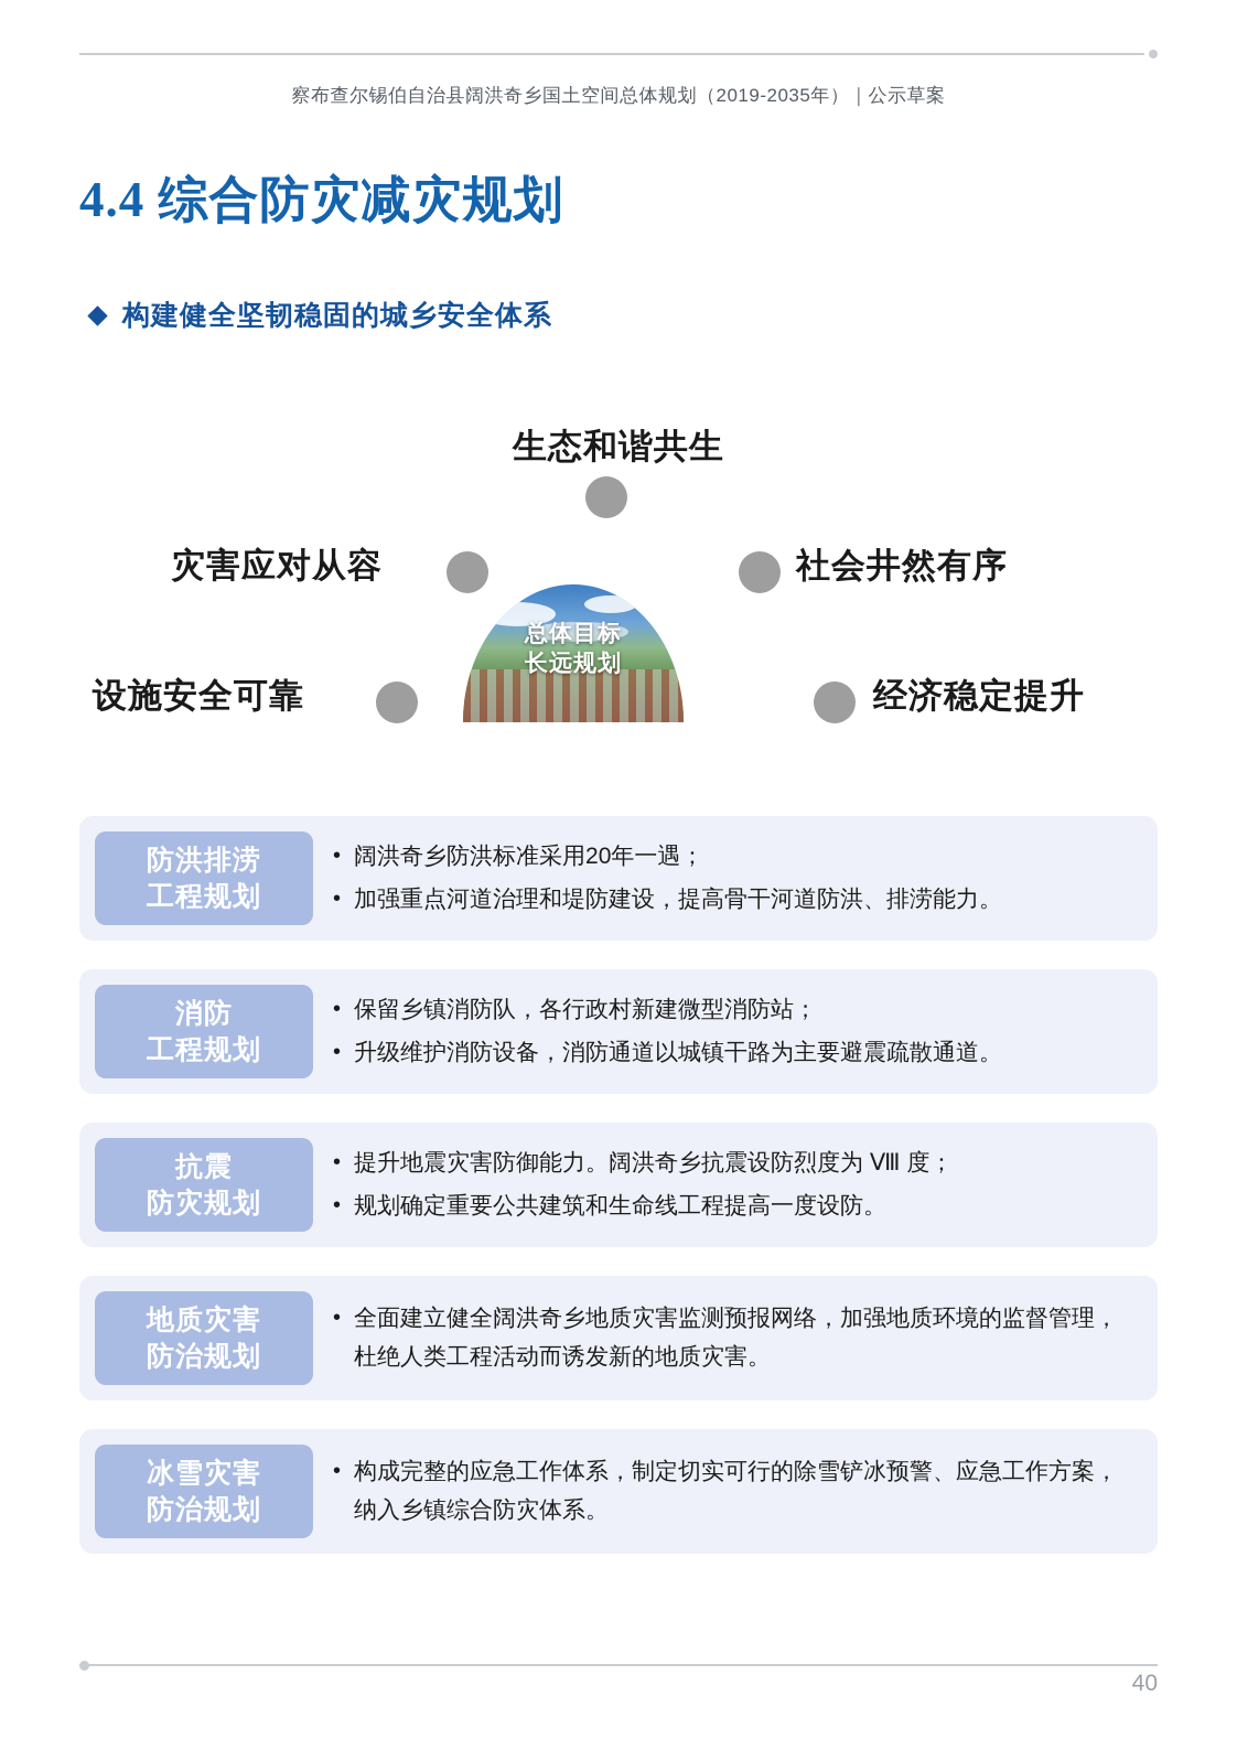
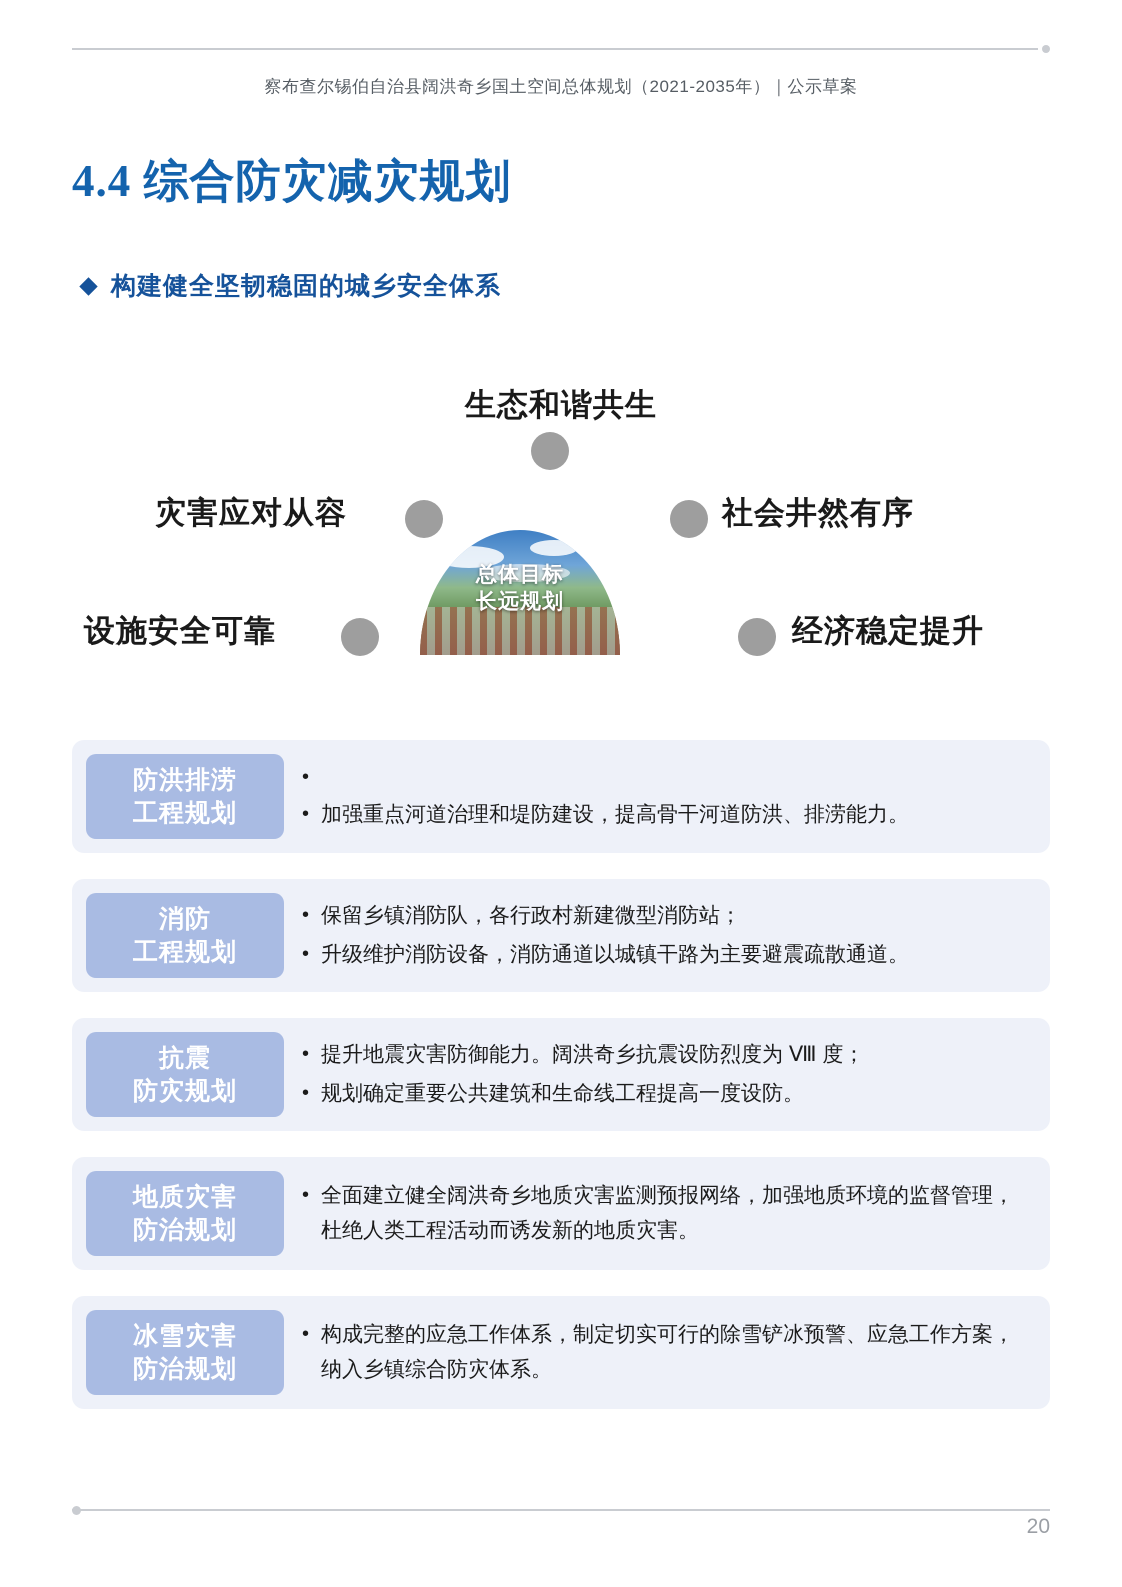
- 察布查尔锡伯自治县阔洪奇乡国土空间总体规划（2019-2035年）｜公示草案
+ 察布查尔锡伯自治县阔洪奇乡国土空间总体规划（2021-2035年）｜公示草案
  4.4 综合防灾减灾规划
  构建健全坚韧稳固的城乡安全体系
  生态和谐共生
  灾害应对从容
  社会井然有序
  设施安全可靠
  经济稳定提升
  总体目标
  长远规划
  防洪排涝
  工程规划
  •
- 阔洪奇乡防洪标准采用20年一遇；
  •
  加强重点河道治理和堤防建设，提高骨干河道防洪、排涝能力。
  消防
  工程规划
  •
  保留乡镇消防队，各行政村新建微型消防站；
  •
  升级维护消防设备，消防通道以城镇干路为主要避震疏散通道。
  抗震
  防灾规划
  •
  提升地震灾害防御能力。阔洪奇乡抗震设防烈度为 Ⅷ 度；
  •
  规划确定重要公共建筑和生命线工程提高一度设防。
  地质灾害
  防治规划
  •
  全面建立健全阔洪奇乡地质灾害监测预报网络，加强地质环境的监督管理，杜绝人类工程活动而诱发新的地质灾害。
  冰雪灾害
  防治规划
  •
  构成完整的应急工作体系，制定切实可行的除雪铲冰预警、应急工作方案，纳入乡镇综合防灾体系。
- 40
+ 20
